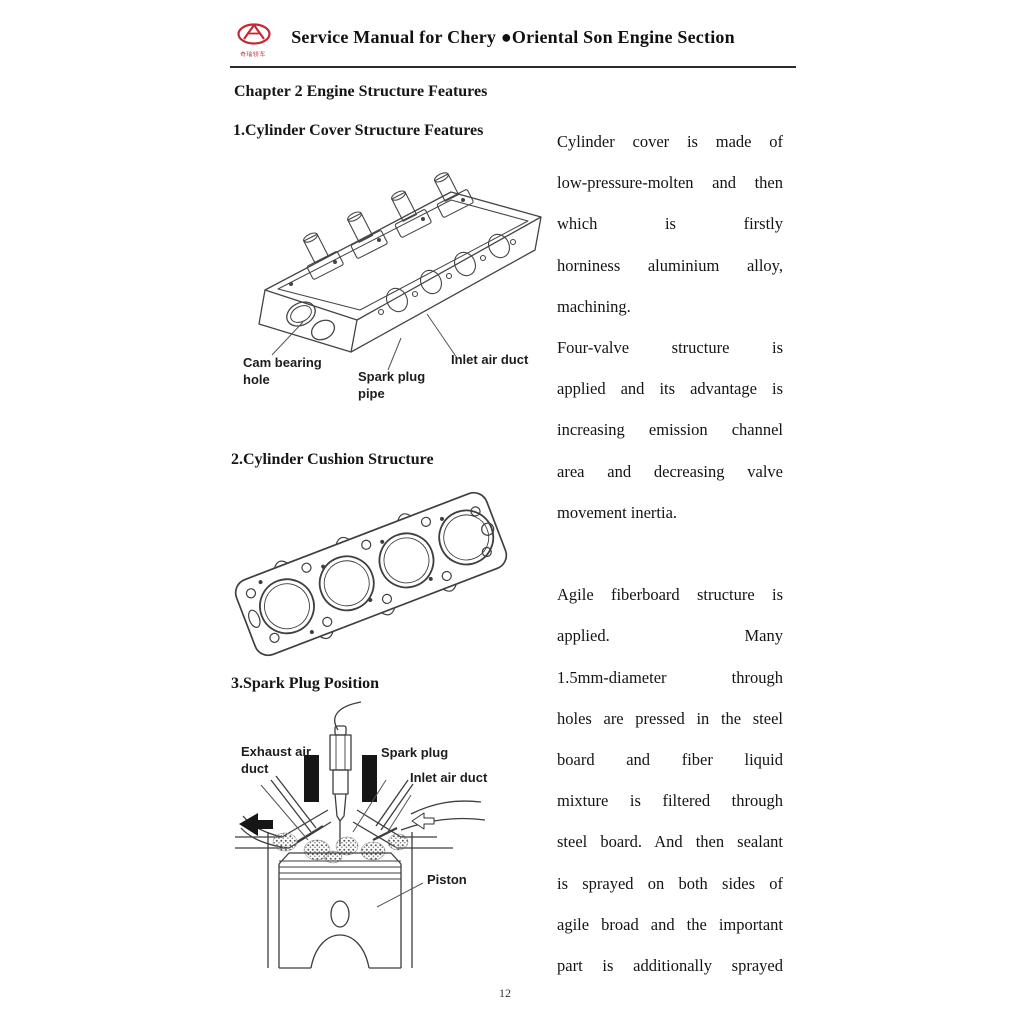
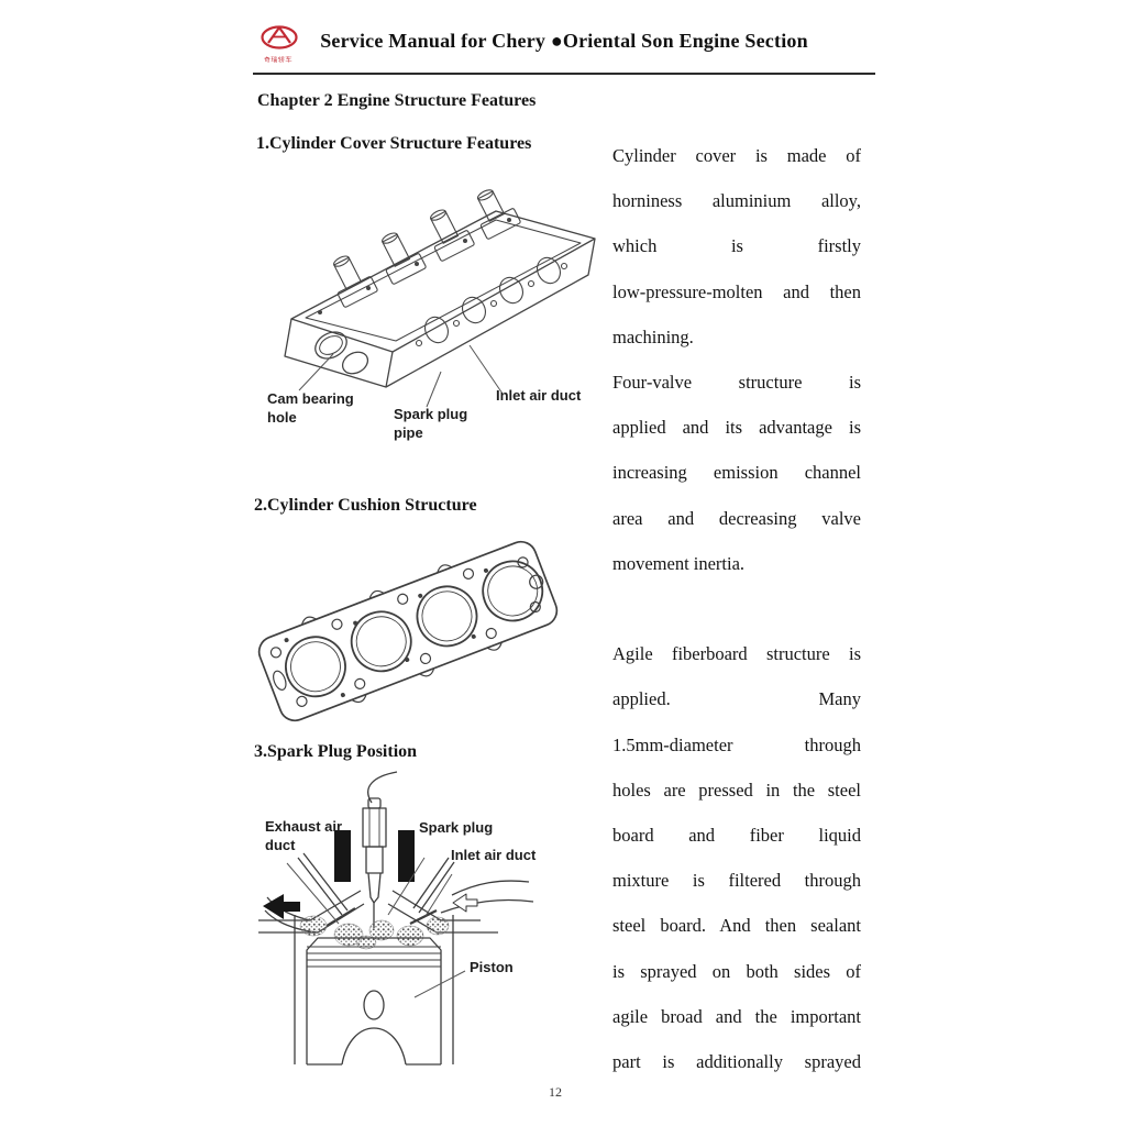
  Service Manual for Chery ●Oriental Son Engine Section
  Chapter 2 Engine Structure Features
  1.Cylinder Cover Structure Features
  2.Cylinder Cushion Structure
  3.Spark Plug Position
  Cam bearing
  hole
  Spark plug
  pipe
  Inlet air duct
  Exhaust air
  duct
  Spark plug
  Inlet air duct
  Piston
  Cylinder cover is made of
- low-pressure-molten and then
+ horniness aluminium alloy,
  which is firstly
- horniness aluminium alloy,
+ low-pressure-molten and then
  machining.
  Four-valve structure is
  applied and its advantage is
  increasing emission channel
  area and decreasing valve
  movement inertia.
  Agile fiberboard structure is
  applied. Many
  1.5mm-diameter through
  holes are pressed in the steel
  board and fiber liquid
  mixture is filtered through
  steel board. And then sealant
  is sprayed on both sides of
  agile broad and the important
  part is additionally sprayed
  12
